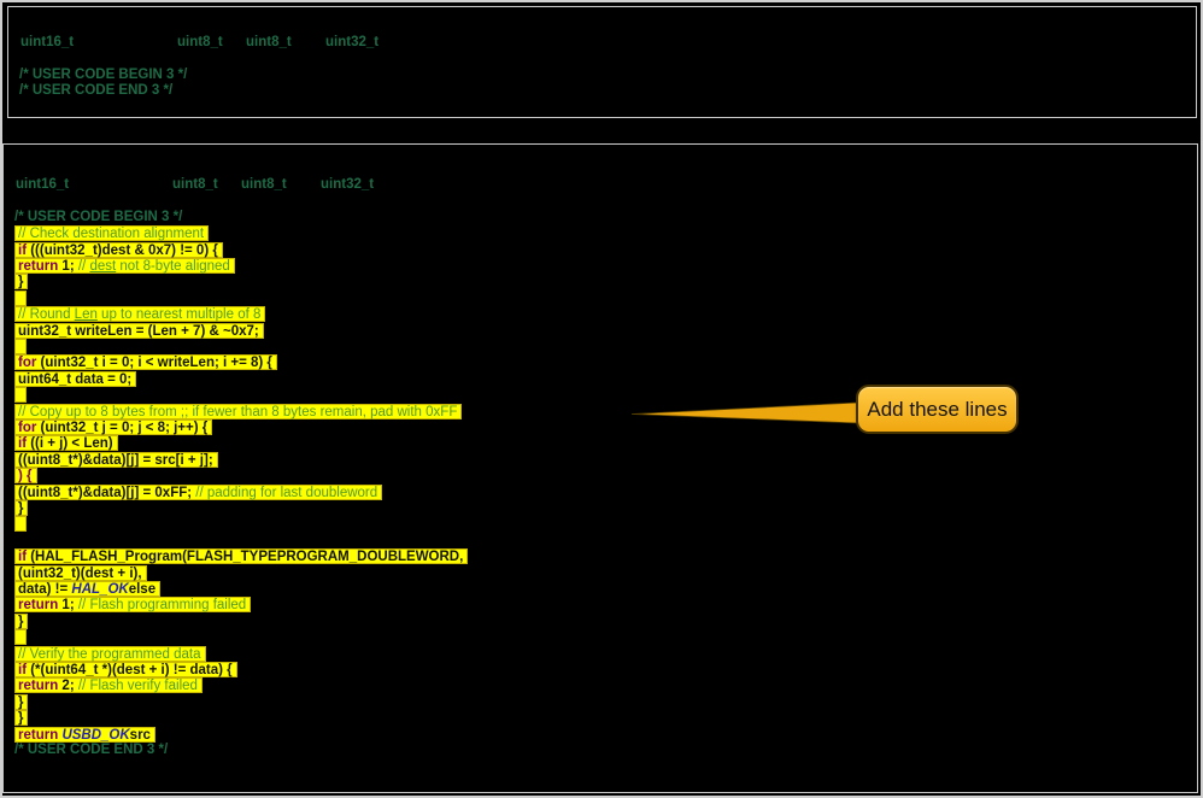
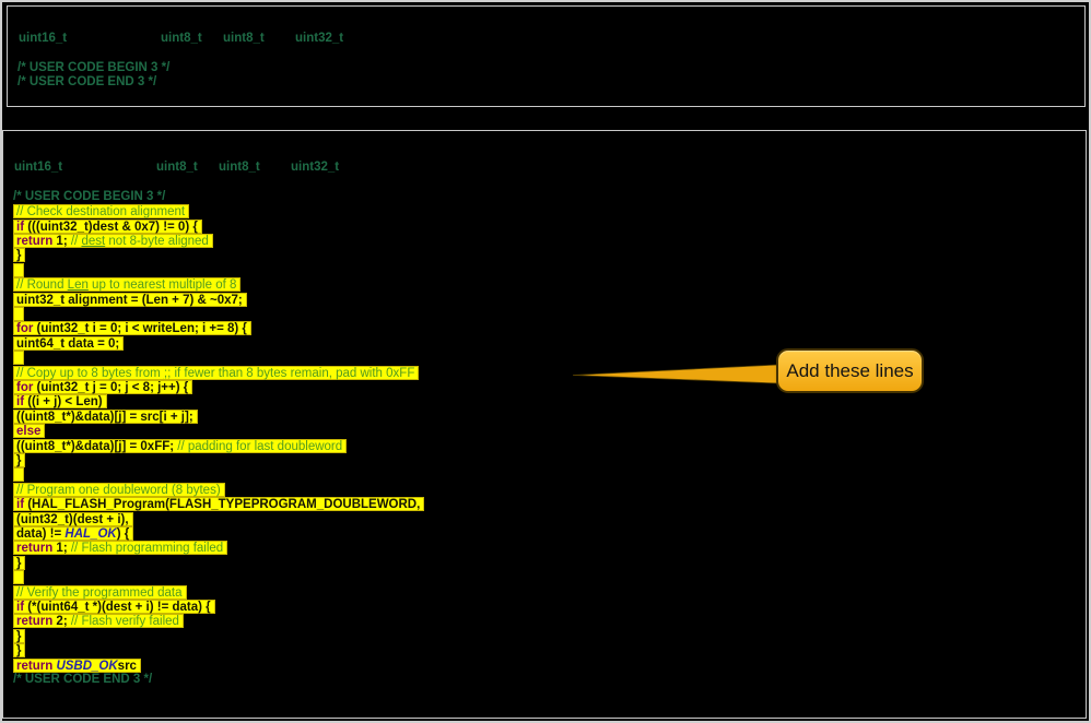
  uint16_t
  uint8_t
  uint8_t
  uint32_t
  /* USER CODE BEGIN 3 */
  /* USER CODE END 3 */
  uint16_t
  uint8_t
  uint8_t
  uint32_t
  /* USER CODE BEGIN 3 */
  // Check destination alignment
  if (((uint32_t)dest & 0x7) != 0) {
  return 1; // dest not 8-byte aligned
  }
  // Round Len up to nearest multiple of 8
- uint32_t writeLen = (Len + 7) & ~0x7;
+ uint32_t alignment = (Len + 7) & ~0x7;
  for (uint32_t i = 0; i < writeLen; i += 8) {
  uint64_t data = 0;
  // Copy up to 8 bytes from ;; if fewer than 8 bytes remain, pad with 0xFF
  for (uint32_t j = 0; j < 8; j++) {
  if ((i + j) < Len)
  ((uint8_t*)&data)[j] = src[i + j];
- ) {
+ else
  ((uint8_t*)&data)[j] = 0xFF; // padding for last doubleword
  }
+ // Program one doubleword (8 bytes)
  if (HAL_FLASH_Program(FLASH_TYPEPROGRAM_DOUBLEWORD,
  (uint32_t)(dest + i),
- data) != HAL_OKelse
+ data) != HAL_OK) {
  return 1; // Flash programming failed
  }
  // Verify the programmed data
  if (*(uint64_t *)(dest + i) != data) {
  return 2; // Flash verify failed
  }
  }
  return USBD_OKsrc
  /* USER CODE END 3 */
  Add these lines
